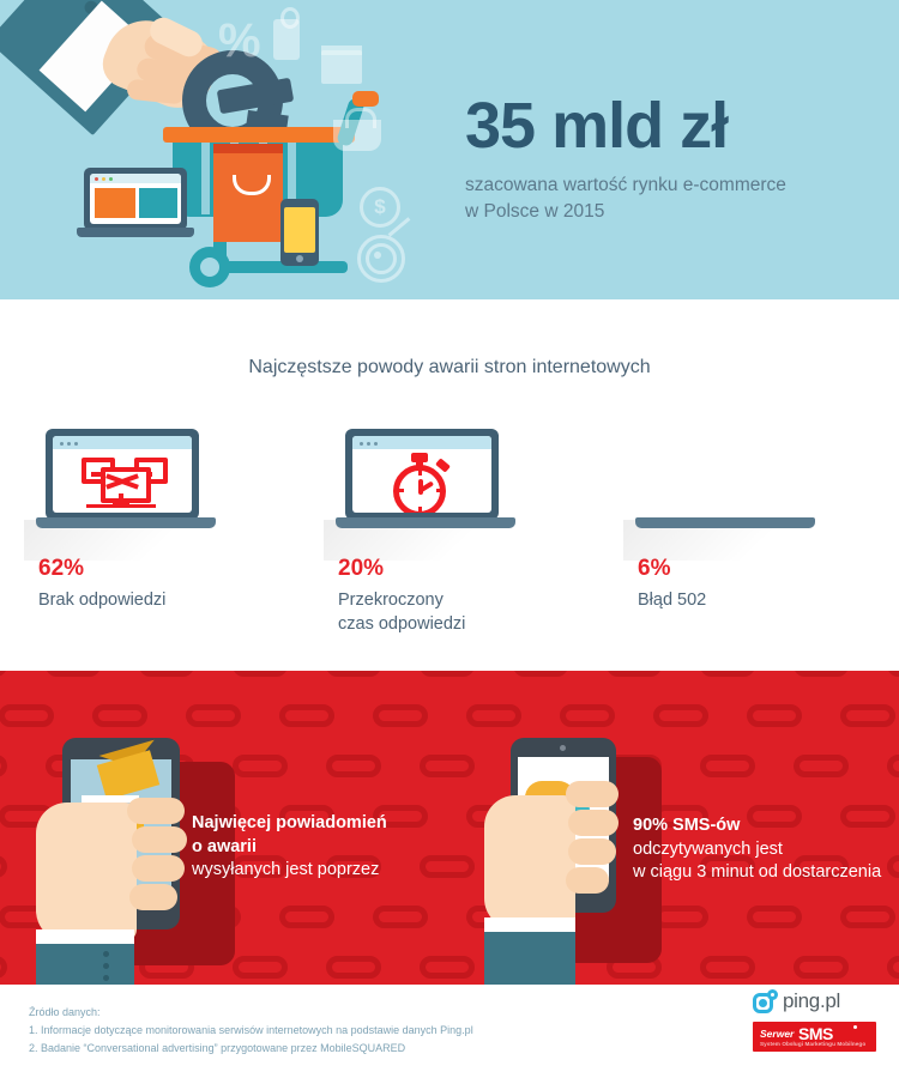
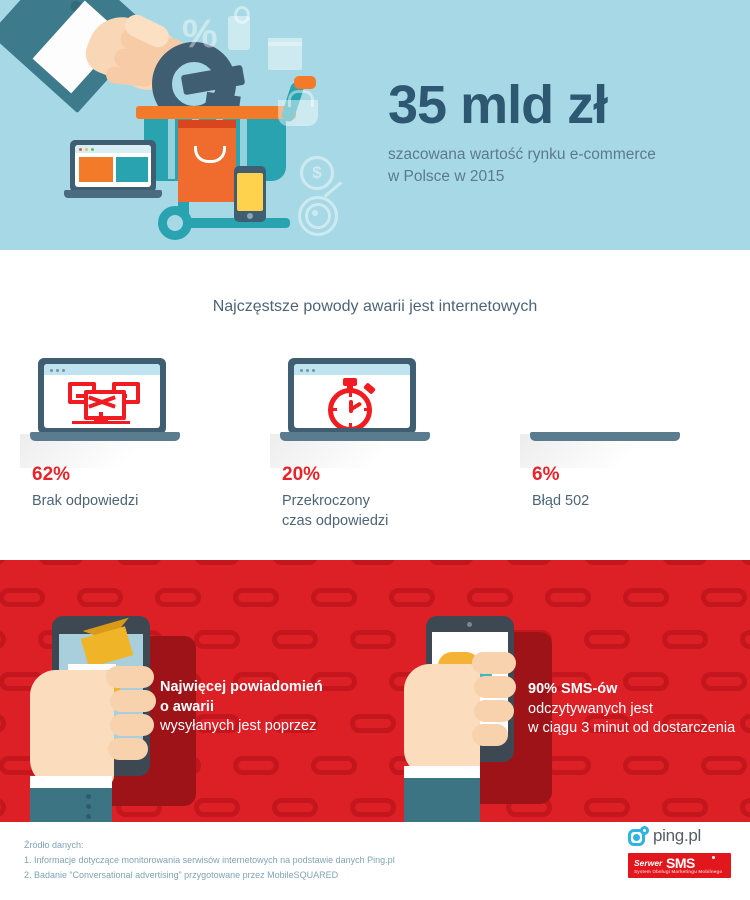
  %
  $
  35 mld zł
  szacowana wartość rynku e-commerce
  w Polsce w 2015
- Najczęstsze powody awarii stron internetowych
+ Najczęstsze powody awarii jest internetowych
  62%
  Brak odpowiedzi
  20%
  Przekroczony
  czas odpowiedzi
  6%
  Błąd 502
  Najwięcej powiadomień
  o awarii
  wysyłanych jest poprzez
  90% SMS-ów
  odczytywanych jest
  w ciągu 3 minut od dostarczenia
  Źródło danych:
  1. Informacje dotyczące monitorowania serwisów internetowych na podstawie danych Ping.pl
  2. Badanie “Conversational advertising” przygotowane przez MobileSQUARED
  ping.pl
  Serwer
  SMS
